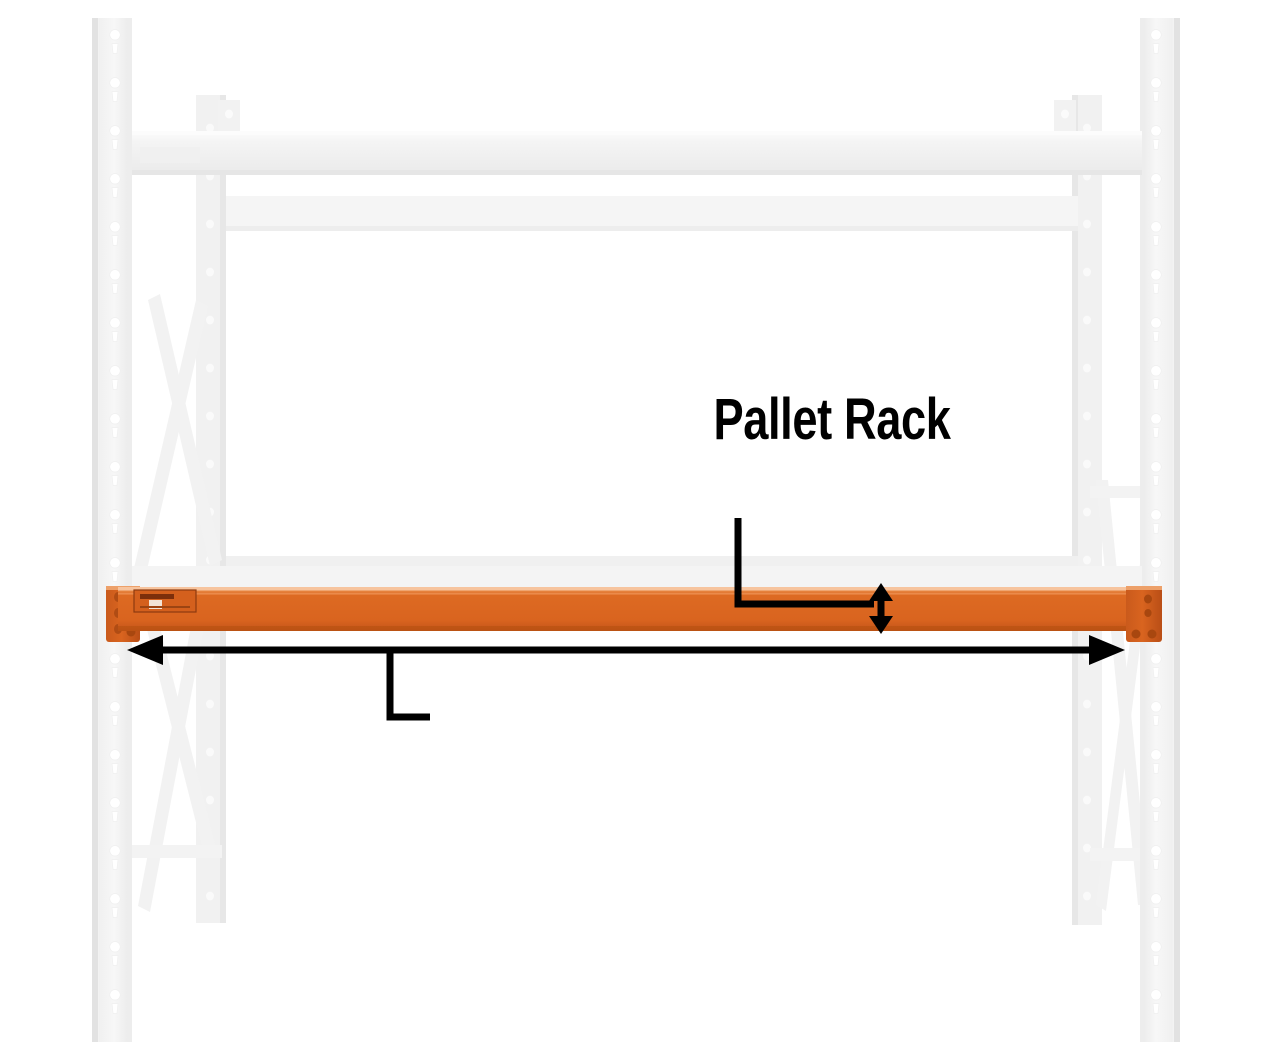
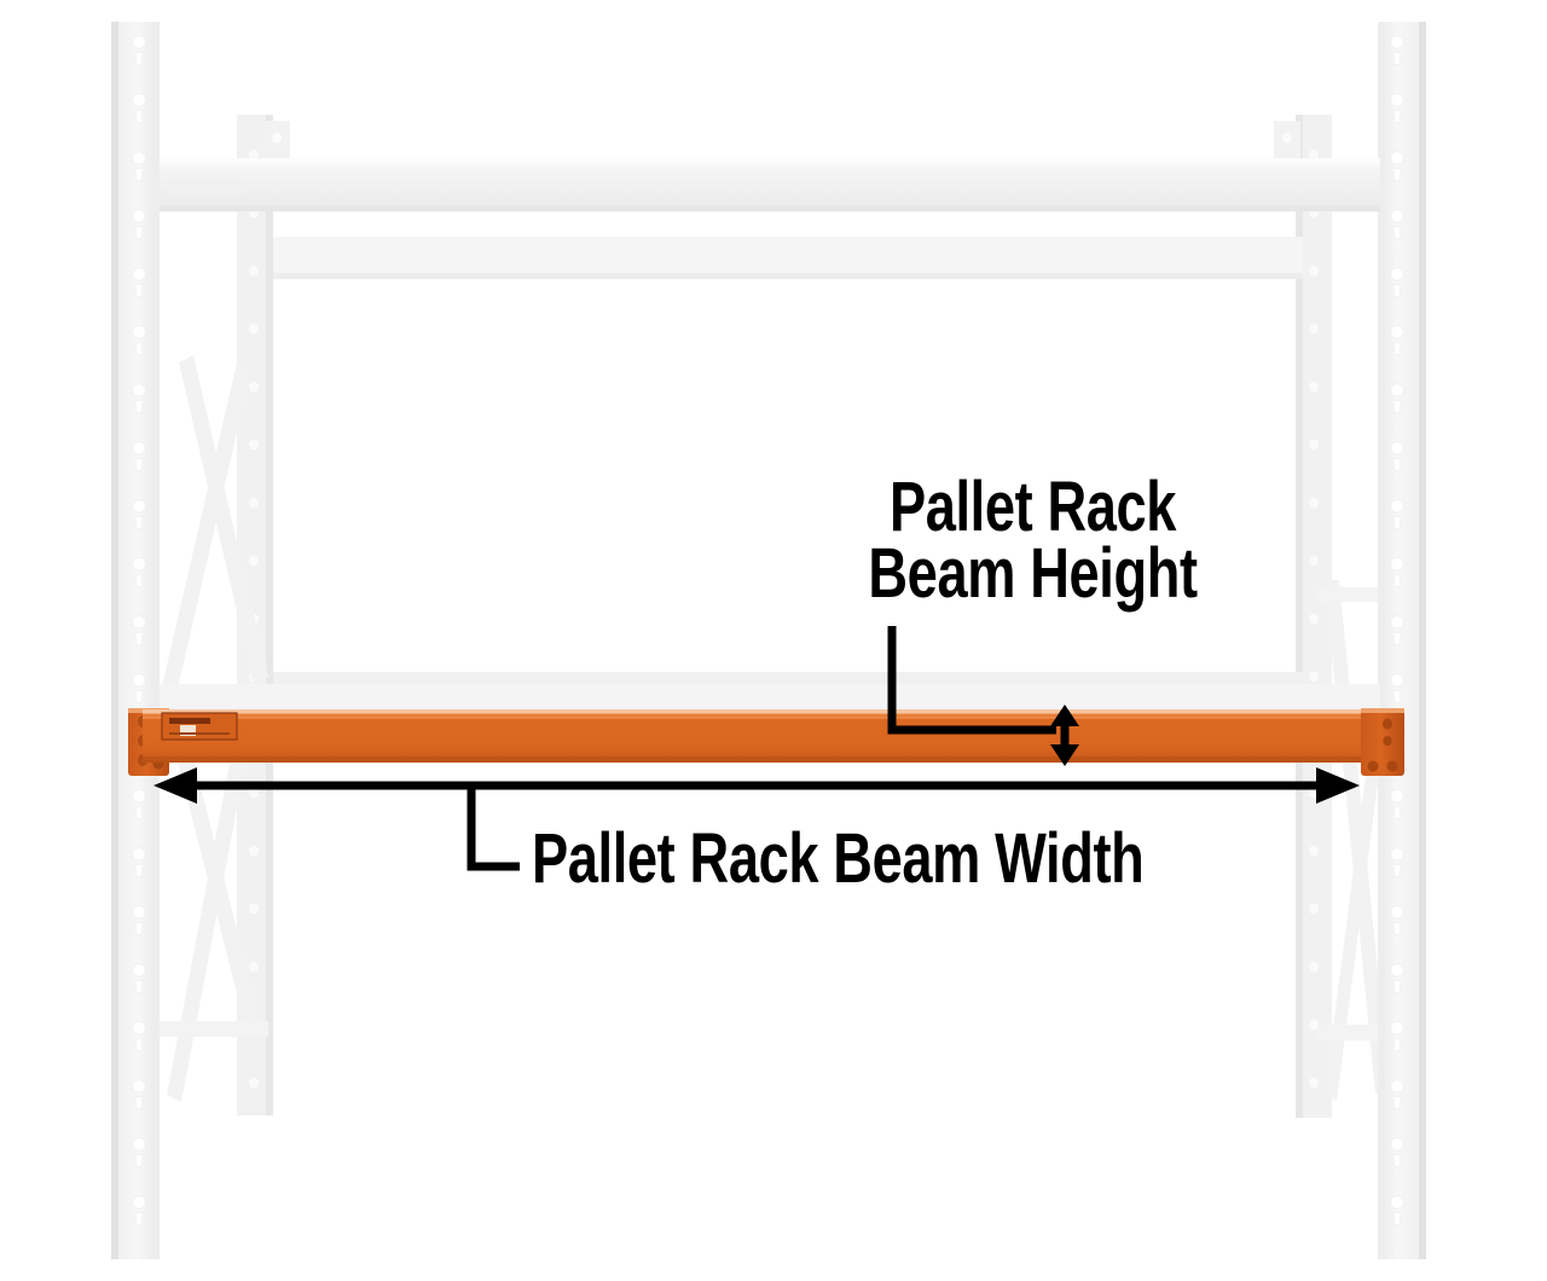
  Pallet Rack
+ Beam Height
+ Pallet Rack Beam Width
